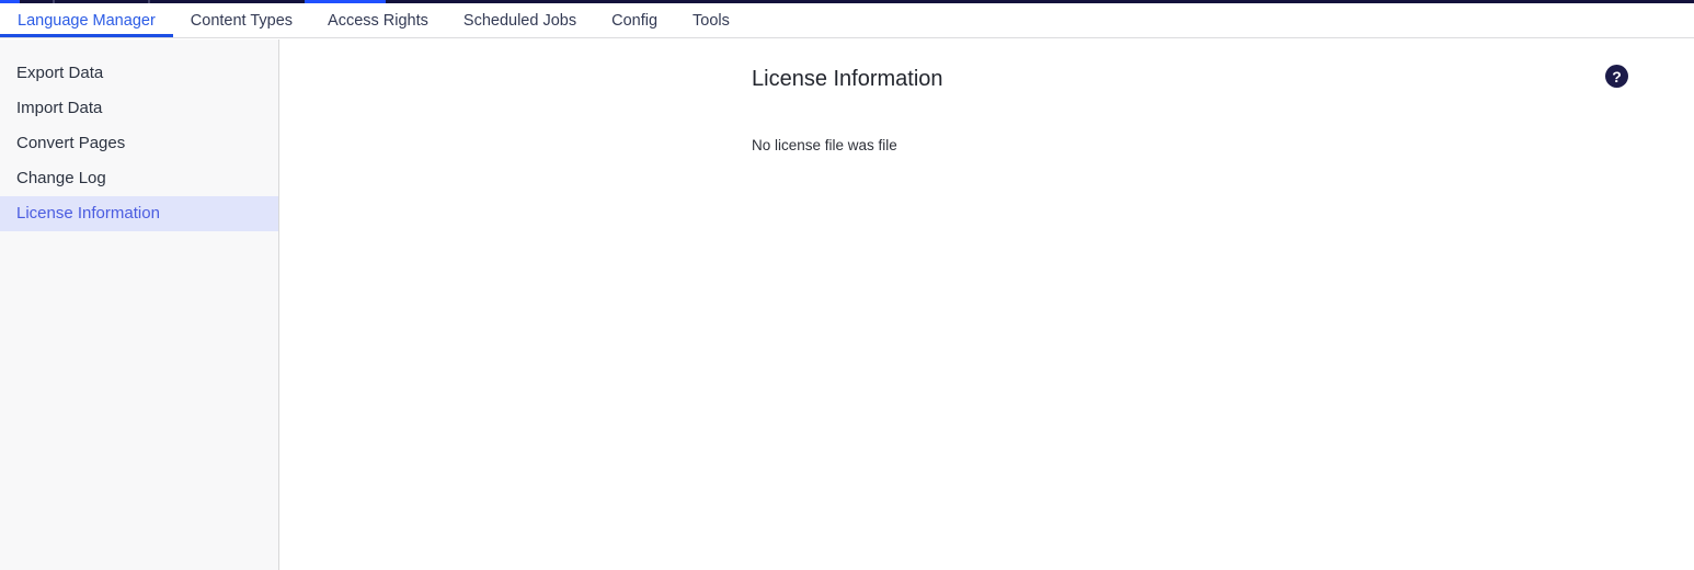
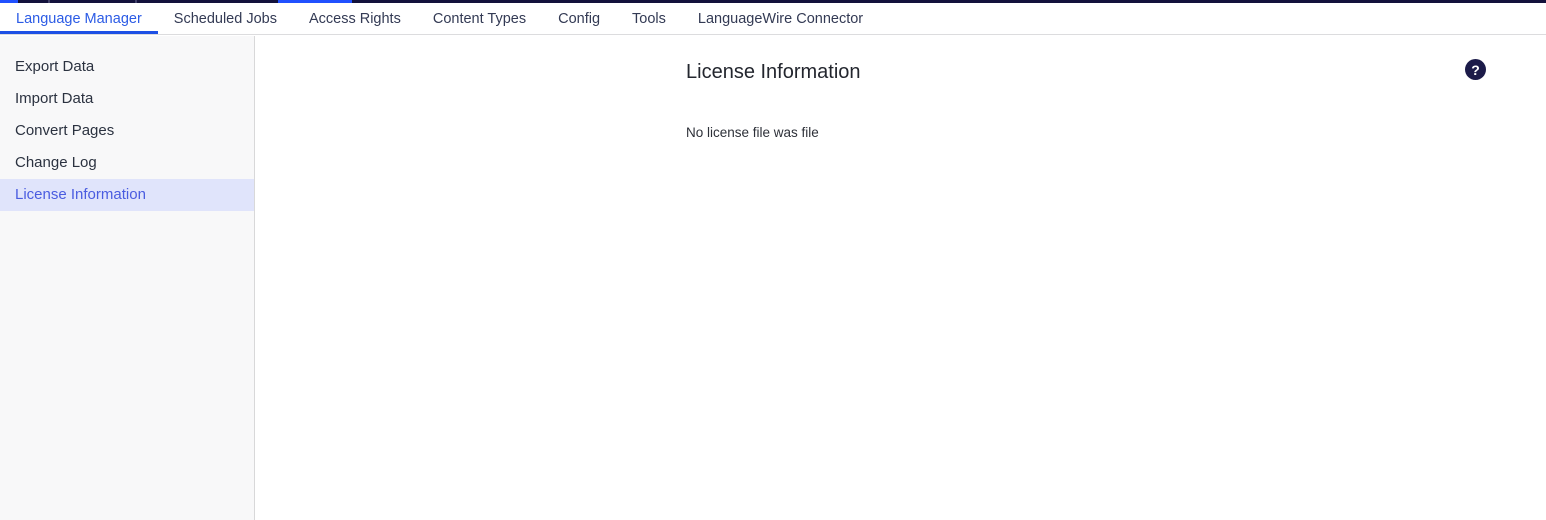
  Language Manager
- Content Types
+ Scheduled Jobs
  Access Rights
- Scheduled Jobs
+ Content Types
  Config
  Tools
+ LanguageWire Connector
  Export Data
  Import Data
  Convert Pages
  Change Log
  License Information
  License Information
  ?
  No license file was file
